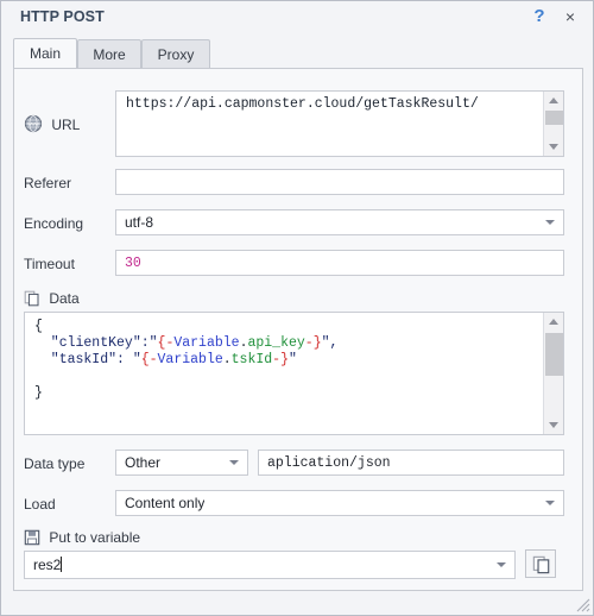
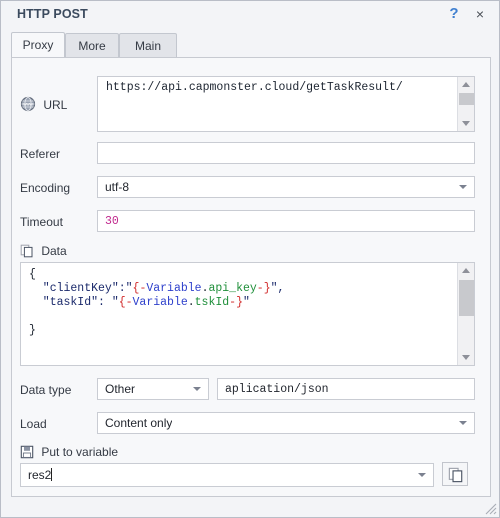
  HTTP POST
  ?
  ×
- Main
+ Proxy
  More
- Proxy
+ Main
  URL
  https://api.capmonster.cloud/getTaskResult/
  Referer
  Encoding
  utf-8
  Timeout
  30
  Data
  {
  "clientKey":"{-Variable.api_key-}",
  "taskId": "{-Variable.tskId-}"
  }
  Data type
  Other
  aplication/json
  Load
  Content only
  Put to variable
  res2
